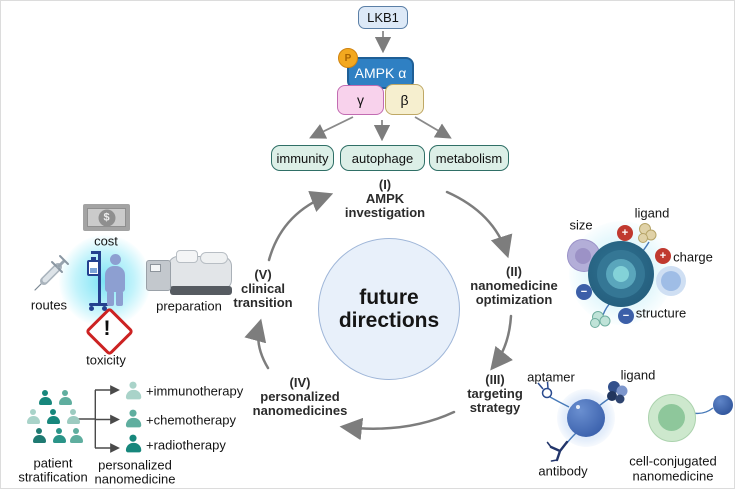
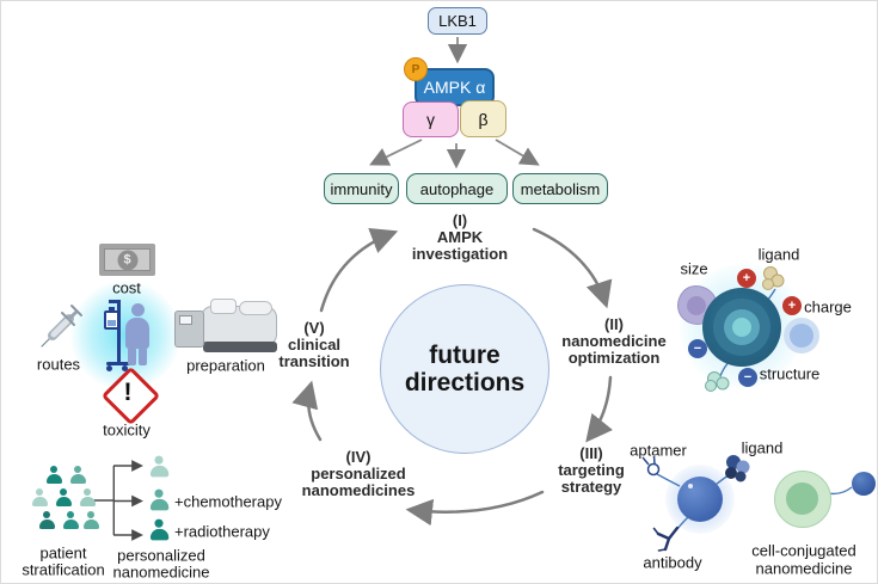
  LKB1
  P
  AMPK α
  γ
  β
  immunity
  autophage
  metabolism
  future
  directions
  (I)
  AMPK
  investigation
  (II)
  nanomedicine
  optimization
  (III)
  targeting
  strategy
  (IV)
  personalized
  nanomedicines
  (V)
  clinical
  transition
  +
  +
  −
  −
  size
  ligand
  charge
  structure
  aptamer
  ligand
  antibody
  cell-conjugated
  nanomedicine
  $
  cost
  routes
  preparation
  !
  toxicity
- +immunotherapy
  +chemotherapy
  +radiotherapy
  patient
  stratification
  personalized
  nanomedicine
